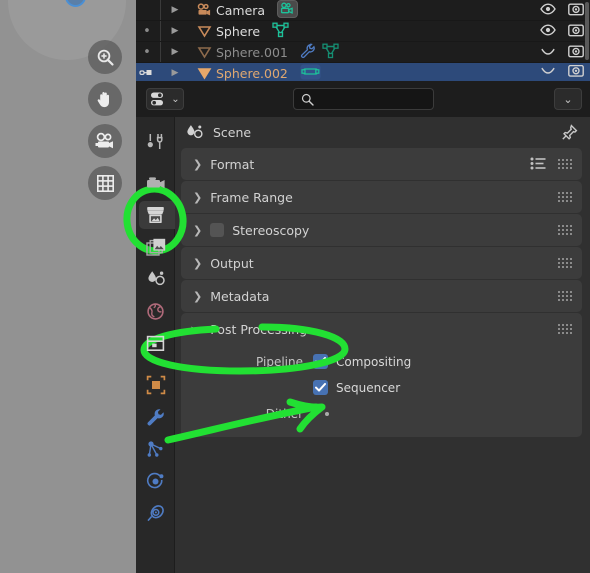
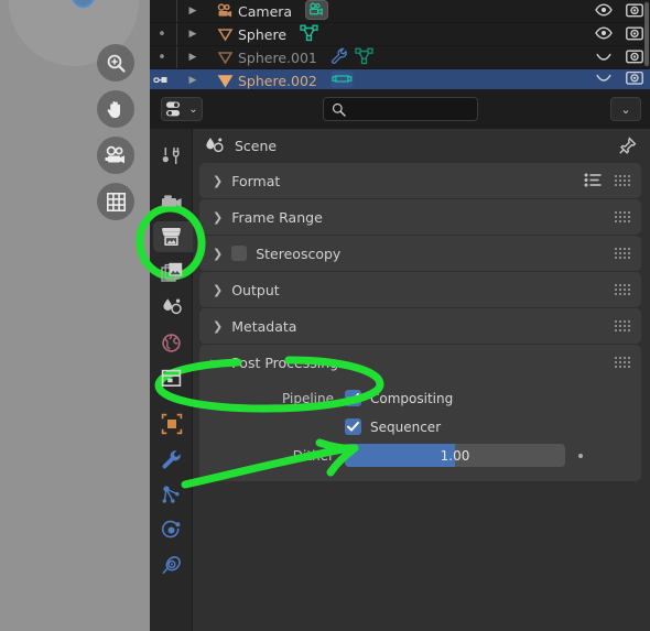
  ▶
  Camera
  •
  ▶
  Sphere
  •
  ▶
  Sphere.001
  ▶
  Sphere.002
  ⌄
  ⌄
  Scene
  ❯
  Format
  ❯
  Frame Range
  ❯
  Stereoscopy
  ❯
  Output
  ❯
  Metadata
  Pipeline
  Compositing
  Sequencer
+ 1.00
